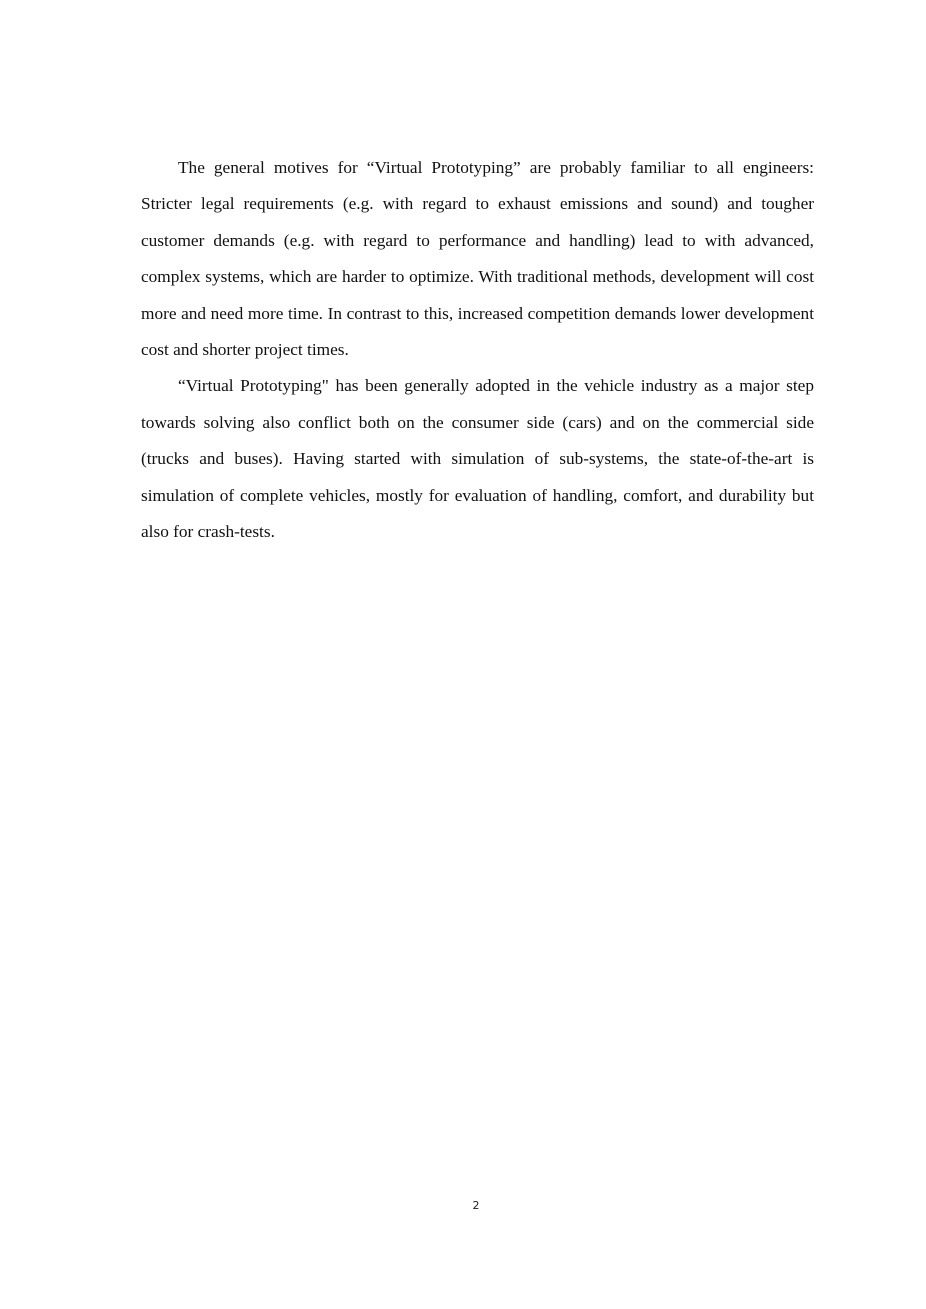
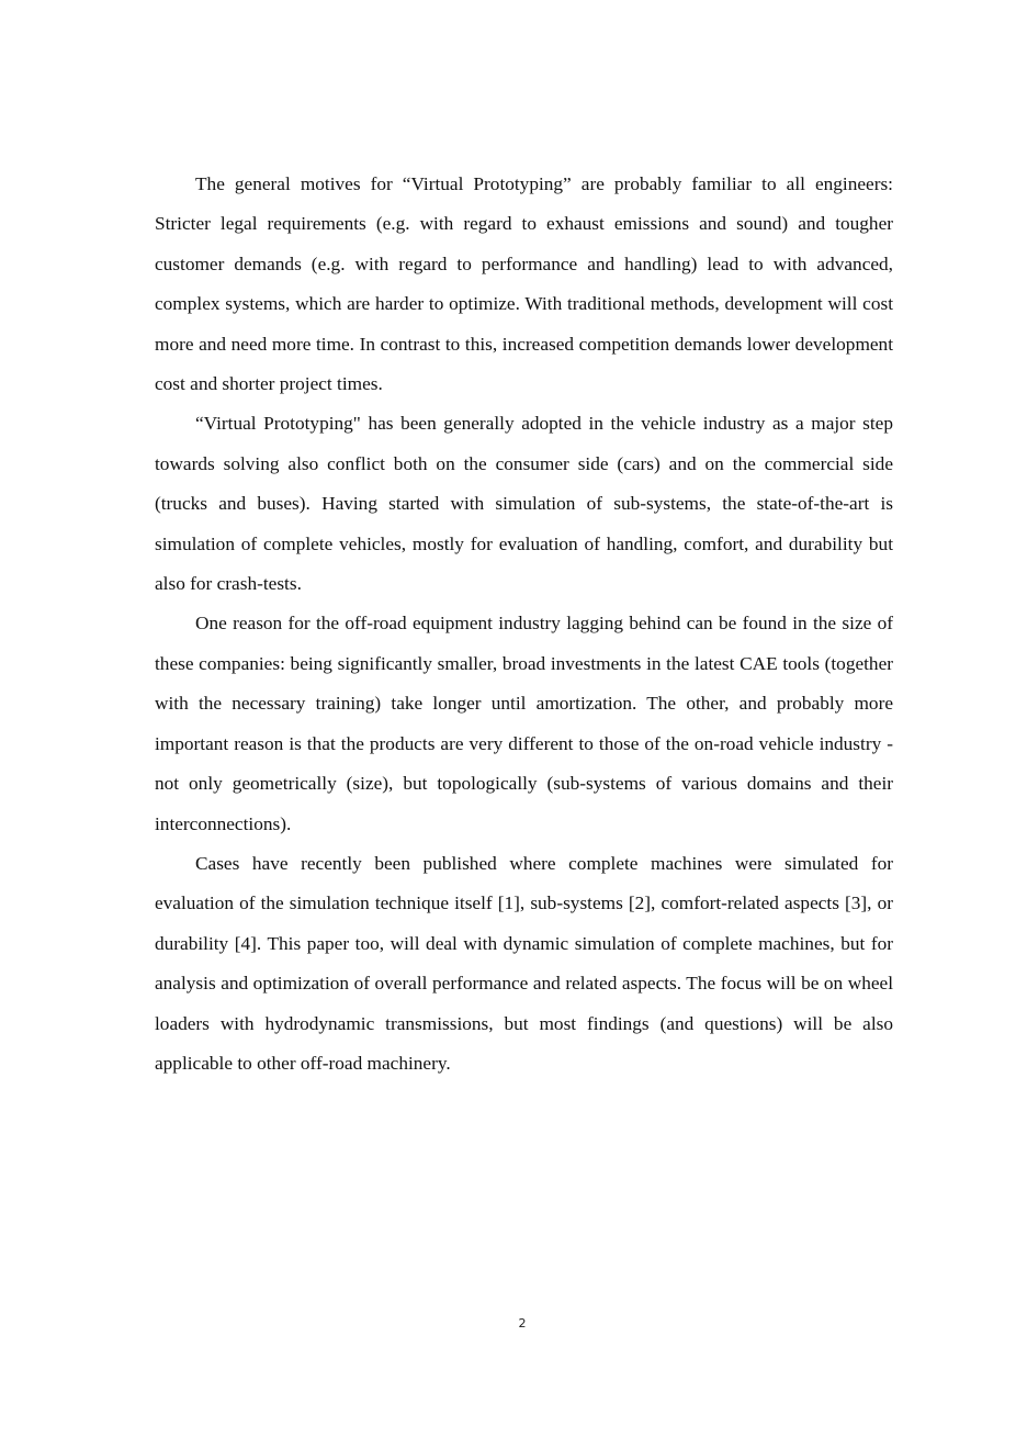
  The general motives for “Virtual Prototyping” are probably familiar to all engineers: Stricter legal requirements (e.g. with regard to exhaust emissions and sound) and tougher customer demands (e.g. with regard to performance and handling) lead to with advanced, complex systems, which are harder to optimize. With traditional methods, development will cost more and need more time. In contrast to this, increased competition demands lower development cost and shorter project times.
  “Virtual Prototyping" has been generally adopted in the vehicle industry as a major step towards solving also conflict both on the consumer side (cars) and on the commercial side (trucks and buses). Having started with simulation of sub-systems, the state-of-the-art is simulation of complete vehicles, mostly for evaluation of handling, comfort, and durability but also for crash-tests.
+ One reason for the off-road equipment industry lagging behind can be found in the size of these companies: being significantly smaller, broad investments in the latest CAE tools (together with the necessary training) take longer until amortization. The other, and probably more important reason is that the products are very different to those of the on-road vehicle industry - not only geometrically (size), but topologically (sub-systems of various domains and their interconnections).
+ Cases have recently been published where complete machines were simulated for evaluation of the simulation technique itself [1], sub-systems [2], comfort-related aspects [3], or durability [4]. This paper too, will deal with dynamic simulation of complete machines, but for analysis and optimization of overall performance and related aspects. The focus will be on wheel loaders with hydrodynamic transmissions, but most findings (and questions) will be also applicable to other off-road machinery.
  2
